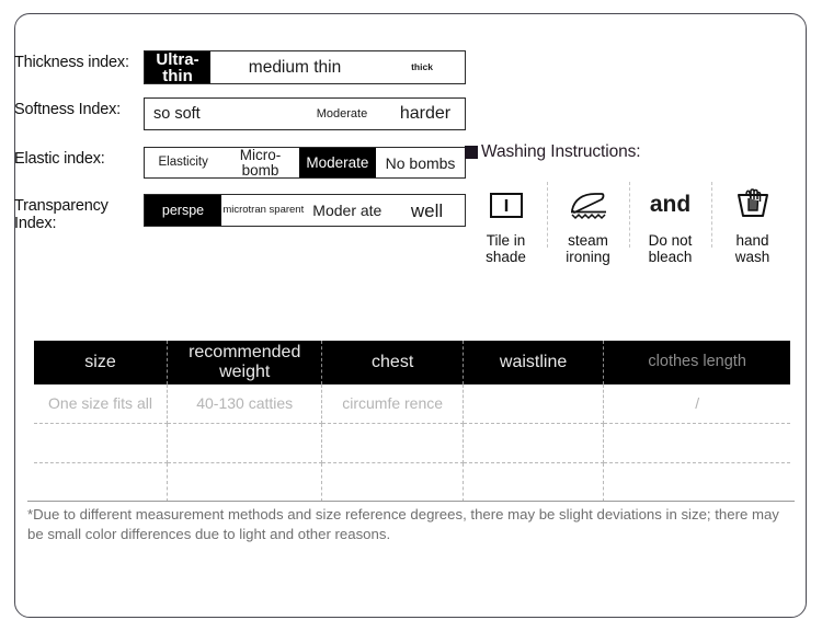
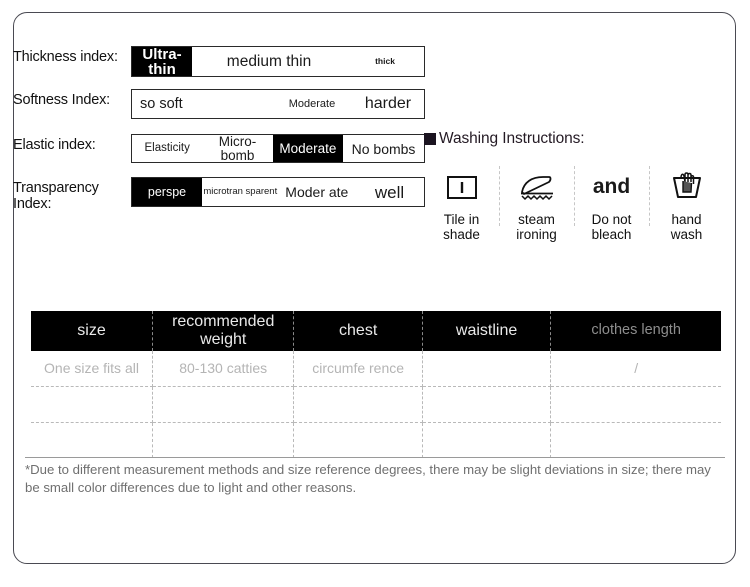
  Thickness index:
  Ultra- thin
  medium thin
  thick
  Softness Index:
  so soft
  Moderate
  harder
  Elastic index:
  Elasticity
  Micro- bomb
  Moderate
  No bombs
  Transparency
  Index:
  perspe
  microtran sparent
  Moder ate
  well
  Washing Instructions:
  Tile in
  shade
  steam
  ironing
  and
  Do not
  bleach
  hand
  wash
  size	recommended weight	chest	waistline	clothes length
- One size fits all	40-130 catties	circumfe rence		/
+ One size fits all	80-130 catties	circumfe rence		/
  *Due to different measurement methods and size reference degrees, there may be slight deviations in size; there may be small color differences due to light and other reasons.
